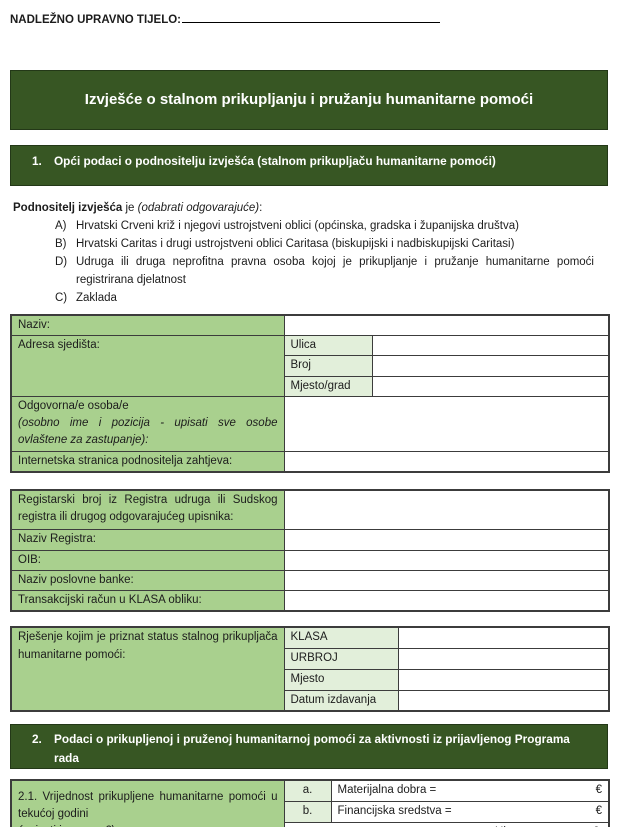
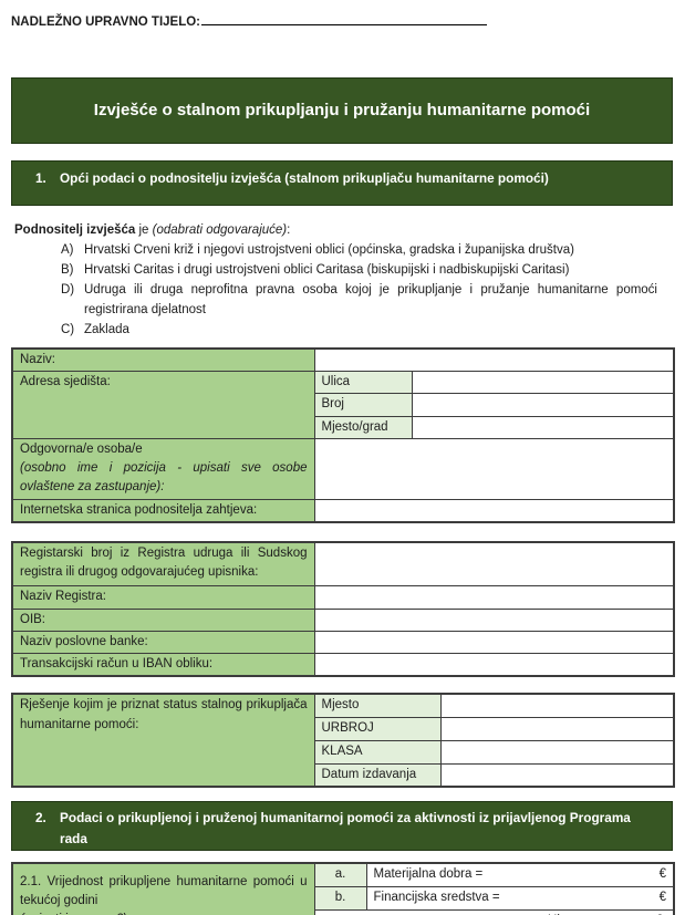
  NADLEŽNO UPRAVNO TIJELO:
  Izvješće o stalnom prikupljanju i pružanju humanitarne pomoći
  1.
  Opći podaci o podnositelju izvješća (stalnom prikupljaču humanitarne pomoći)
  Podnositelj izvješća je (odabrati odgovarajuće):
  A)
  Hrvatski Crveni križ i njegovi ustrojstveni oblici (općinska, gradska i županijska društva)
  B)
  Hrvatski Caritas i drugi ustrojstveni oblici Caritasa (biskupijski i nadbiskupijski Caritasi)
  D)
  Udruga ili druga neprofitna pravna osoba kojoj je prikupljanje i pružanje humanitarne pomoći registrirana djelatnost
  C)
  Zaklada
  Naziv:
  Adresa sjedišta:	Ulica
  Broj
  Mjesto/grad
  Odgovorna/e osoba/e (osobno ime i pozicija - upisati sve osobe ovlaštene za zastupanje):
  Internetska stranica podnositelja zahtjeva:
  Registarski broj iz Registra udruga ili Sudskog registra ili drugog odgovarajućeg upisnika:
  Naziv Registra:
  OIB:
  Naziv poslovne banke:
- Transakcijski račun u KLASA obliku:
+ Transakcijski račun u IBAN obliku:
- Rješenje kojim je priznat status stalnog prikupljača humanitarne pomoći:	KLASA
+ Rješenje kojim je priznat status stalnog prikupljača humanitarne pomoći:	Mjesto
  URBROJ
- Mjesto
+ KLASA
  Datum izdavanja
  2.
  Podaci o prikupljenoj i pruženoj humanitarnoj pomoći za aktivnosti iz prijavljenog Programa rada
  2.1. Vrijednost prikupljene humanitarne pomoći u tekućoj godini	a.	Materijalna dobra = €
  b.	Financijska sredstva = €
